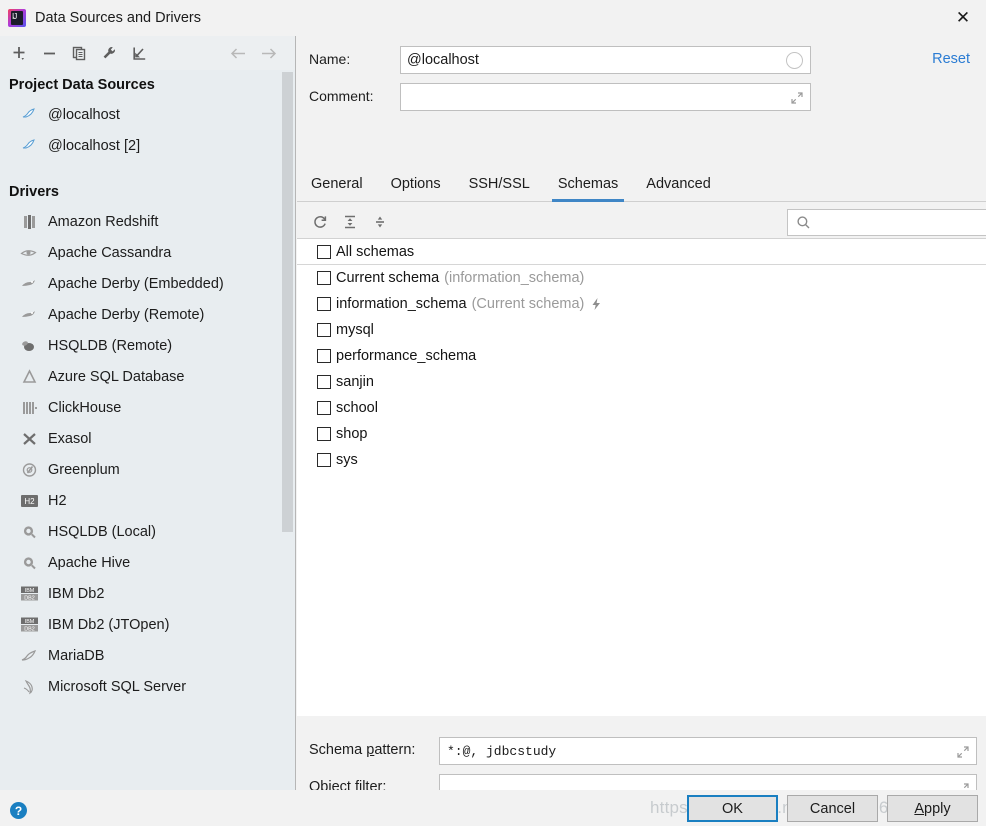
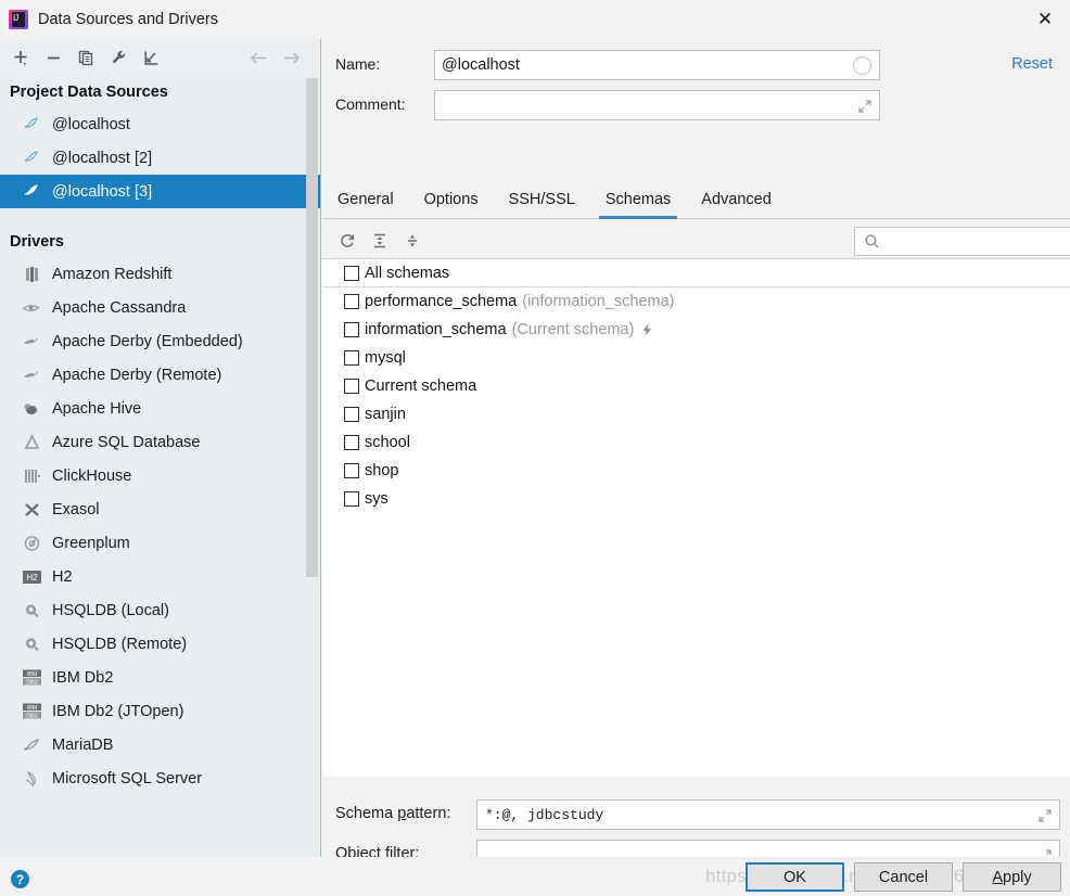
  Data Sources and Drivers
  ✕
  Project Data Sources
  @localhost
  @localhost [2]
+ @localhost [3]
  Drivers
  Amazon Redshift
  Apache Cassandra
  Apache Derby (Embedded)
  Apache Derby (Remote)
- HSQLDB (Remote)
+ Apache Hive
  Azure SQL Database
  ClickHouse
  Exasol
  Greenplum
  H2
  H2
  HSQLDB (Local)
- Apache Hive
+ HSQLDB (Remote)
  IBM Db2
  IBM Db2 (JTOpen)
  MariaDB
  Microsoft SQL Server
  Name:
  @localhost
  Reset
  Comment:
  General
  Options
  SSH/SSL
  Schemas
  Advanced
  All schemas
- Current schema
+ performance_schema
  (information_schema)
  information_schema
  (Current schema)
  mysql
- performance_schema
+ Current schema
  sanjin
  school
  shop
  sys
  Schema pattern:
  *:@, jdbcstudy
  Object filter:
  ?
  OK
  Cancel
  Apply
